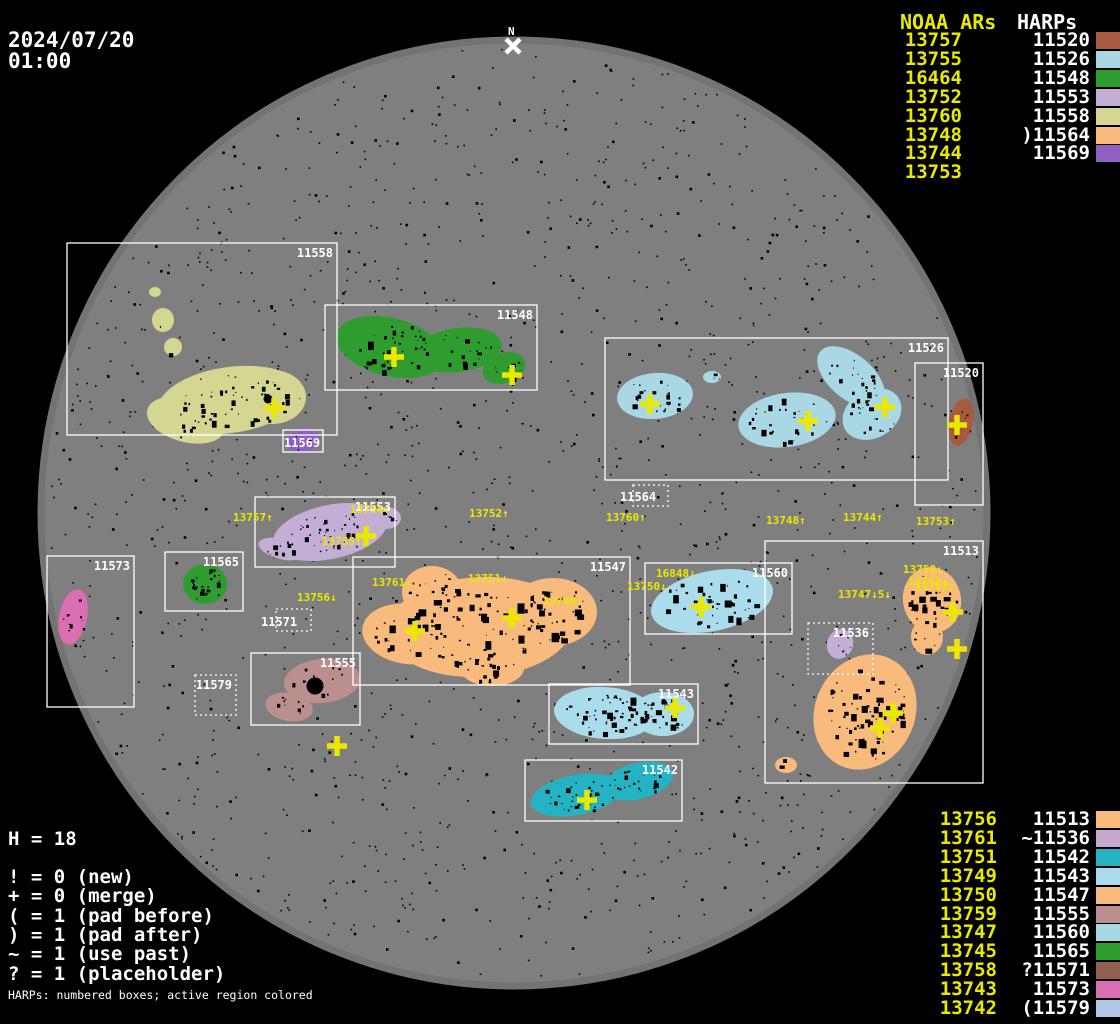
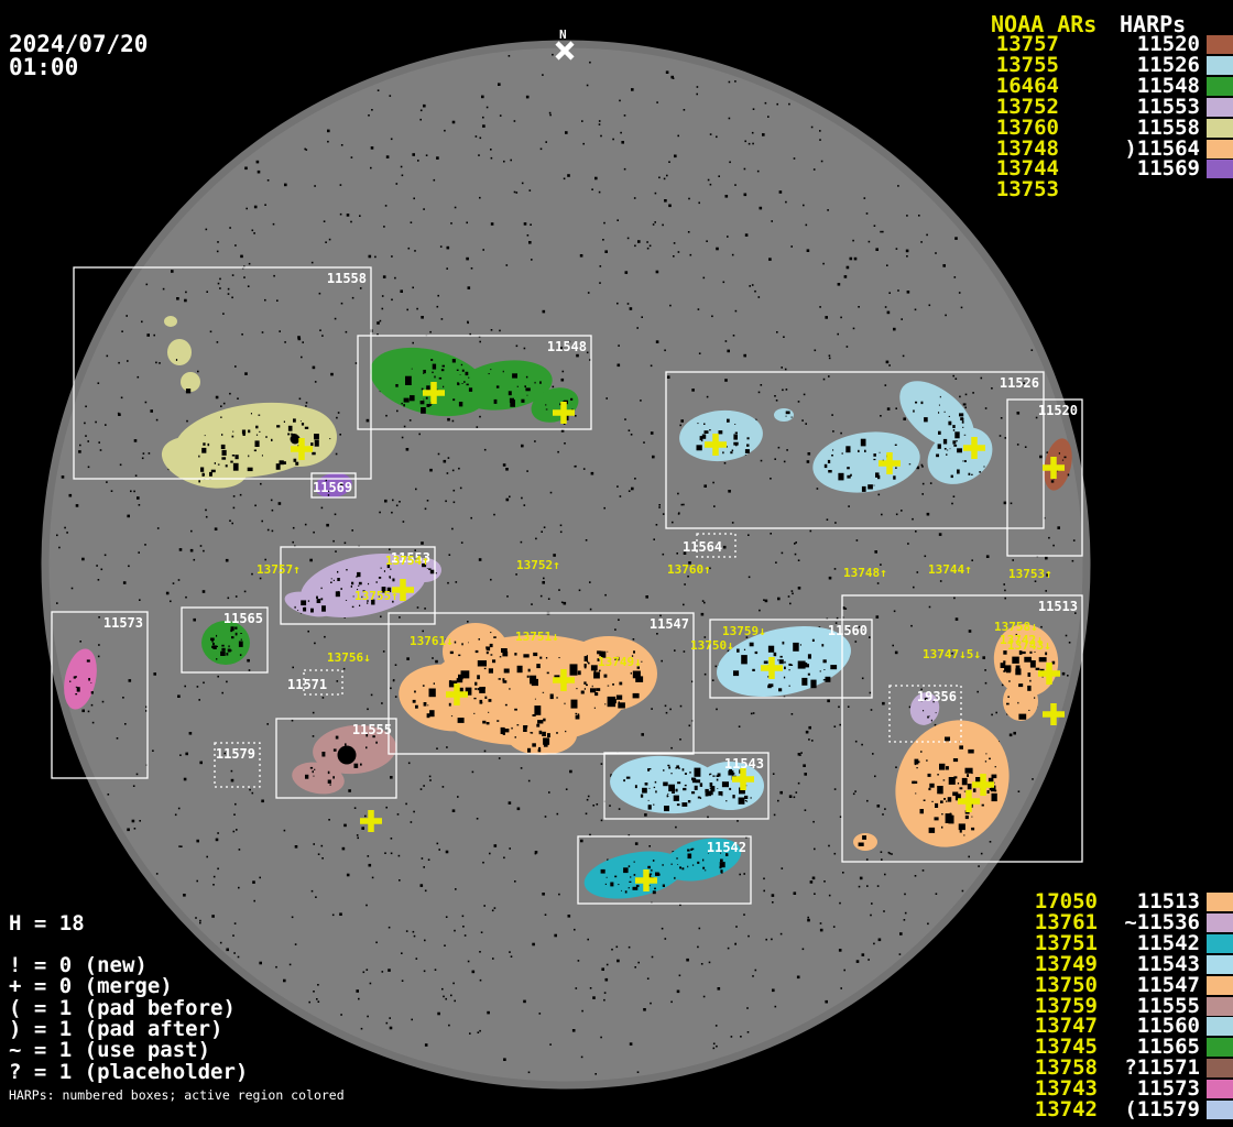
  11558
  11548
  11526
  11520
  11569
  11564
  11553
  11513
  11565
  11573
  11547
  11560
  11571
- 11536
+ 19356
  11555
  11579
  11543
  11542
  2024/07/20
  01:00
  N
  NOAA ARs
  HARPs
  13757
  11520
  13755
  11526
  16464
  11548
  13752
  11553
  13760
  11558
  13748
  )11564
  13744
  11569
  13753
- 13756
+ 17050
  11513
  13761
  ~11536
  13751
  11542
  13749
  11543
  13750
  11547
  13759
  11555
  13747
  11560
  13745
  11565
  13758
  ?11571
  13743
  11573
  13742
  (11579
  H = 18
  ! = 0 (new)
  + = 0 (merge)
  ( = 1 (pad before)
  ) = 1 (pad after)
  ~ = 1 (use past)
  ? = 1 (placeholder)
  HARPs: numbered boxes; active region colored
  13757↑
  13754↑
  13755↑
  13752↑
  13760↑
  13748↑
  13744↑
  13753↑
  13761↓
  13756↓
  13751↓
  13749↓
  13750↓
- 16848↓
+ 13759↓
  13747↓5↓
  13758↓
  13742↓
  13743↓
